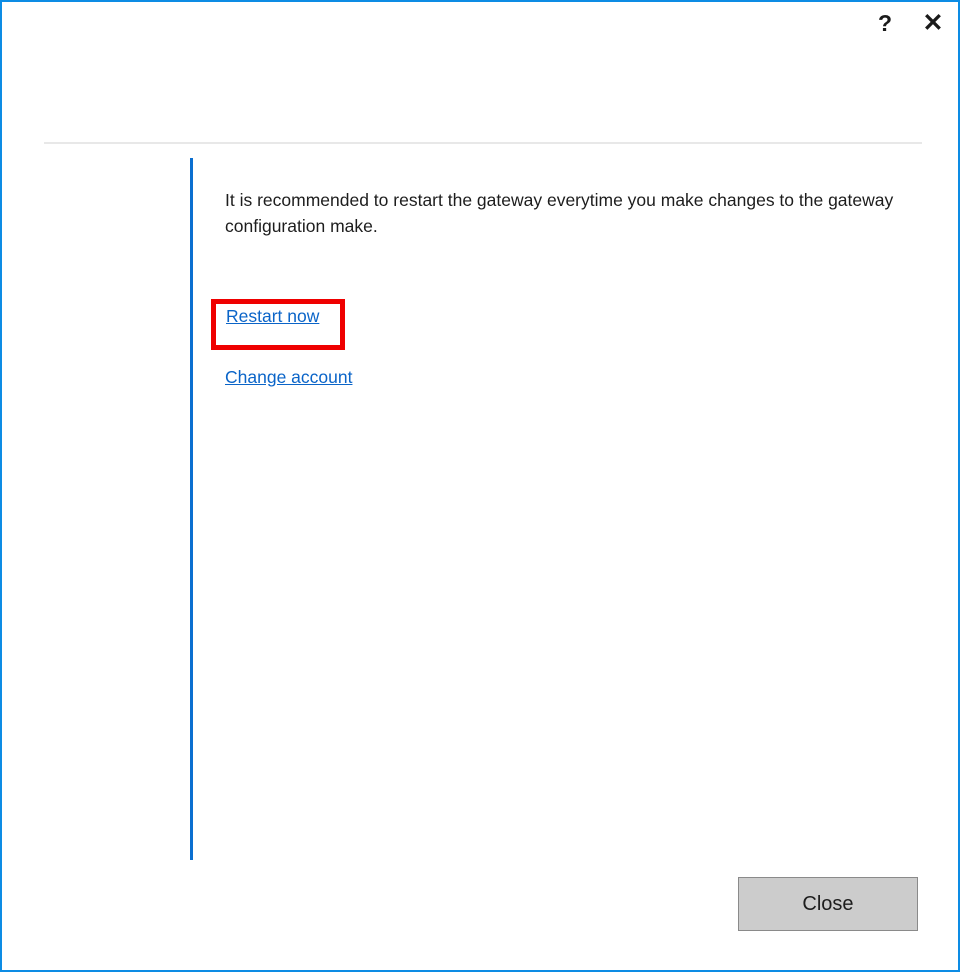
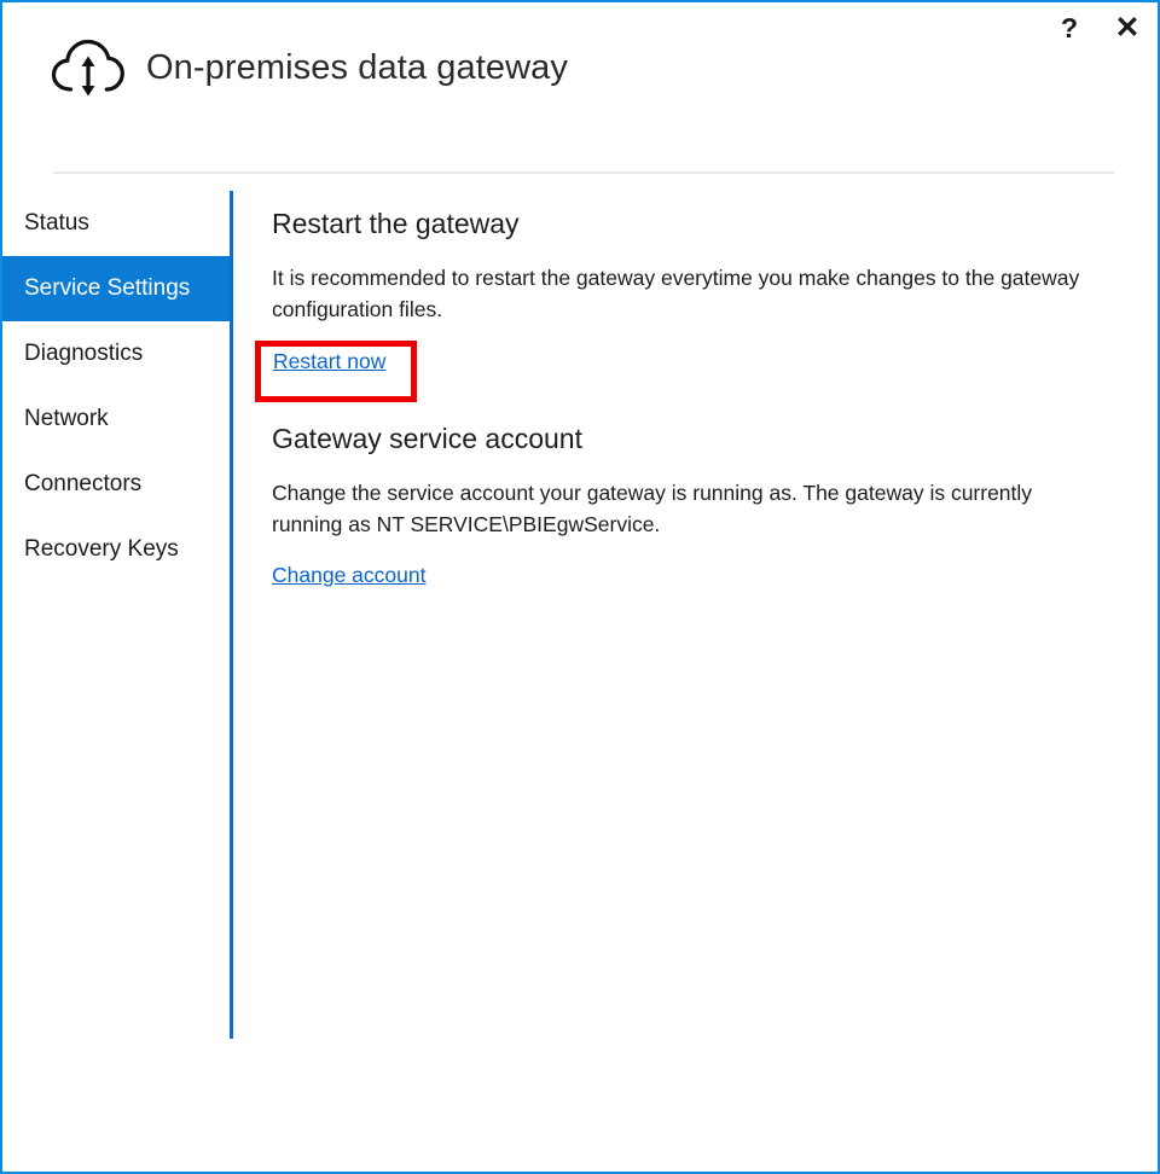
  ?
  ✕
+ On-premises data gateway
+ Status
+ Service Settings
+ Diagnostics
+ Network
+ Connectors
+ Recovery Keys
+ Restart the gateway
- It is recommended to restart the gateway everytime you make changes to the gateway configuration make.
+ It is recommended to restart the gateway everytime you make changes to the gateway configuration files.
  Restart now
+ Gateway service account
+ Change the service account your gateway is running as. The gateway is currently running as NT SERVICE\PBIEgwService.
  Change account
- Close
